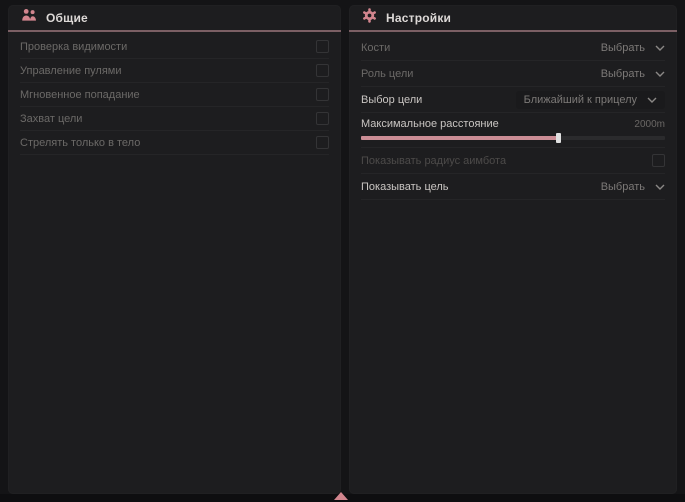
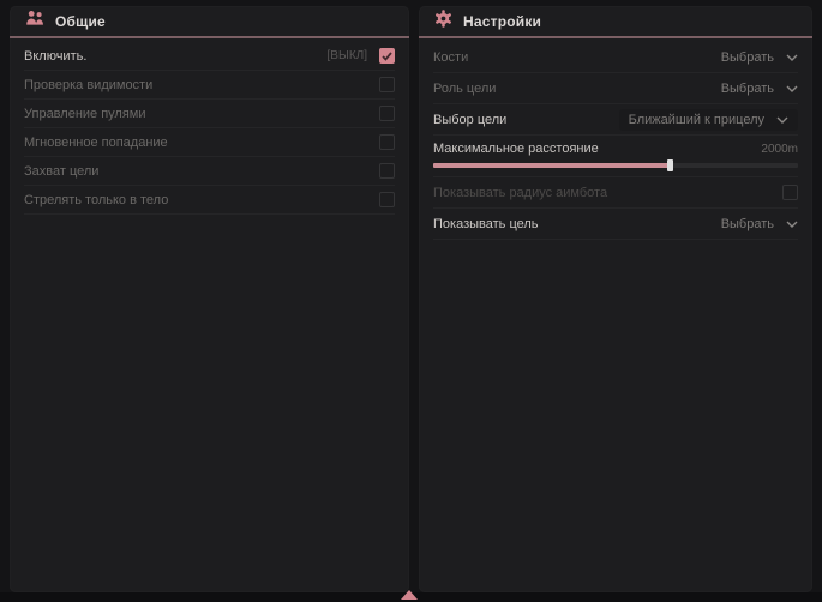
  Общие
+ Включить.
+ [ВЫКЛ]
  Проверка видимости
  Управление пулями
  Мгновенное попадание
  Захват цели
  Стрелять только в тело
  Настройки
  Кости
  Выбрать
  Роль цели
  Выбрать
  Выбор цели
  Ближайший к прицелу
  Максимальное расстояние
  2000m
  Показывать радиус аимбота
  Показывать цель
  Выбрать
